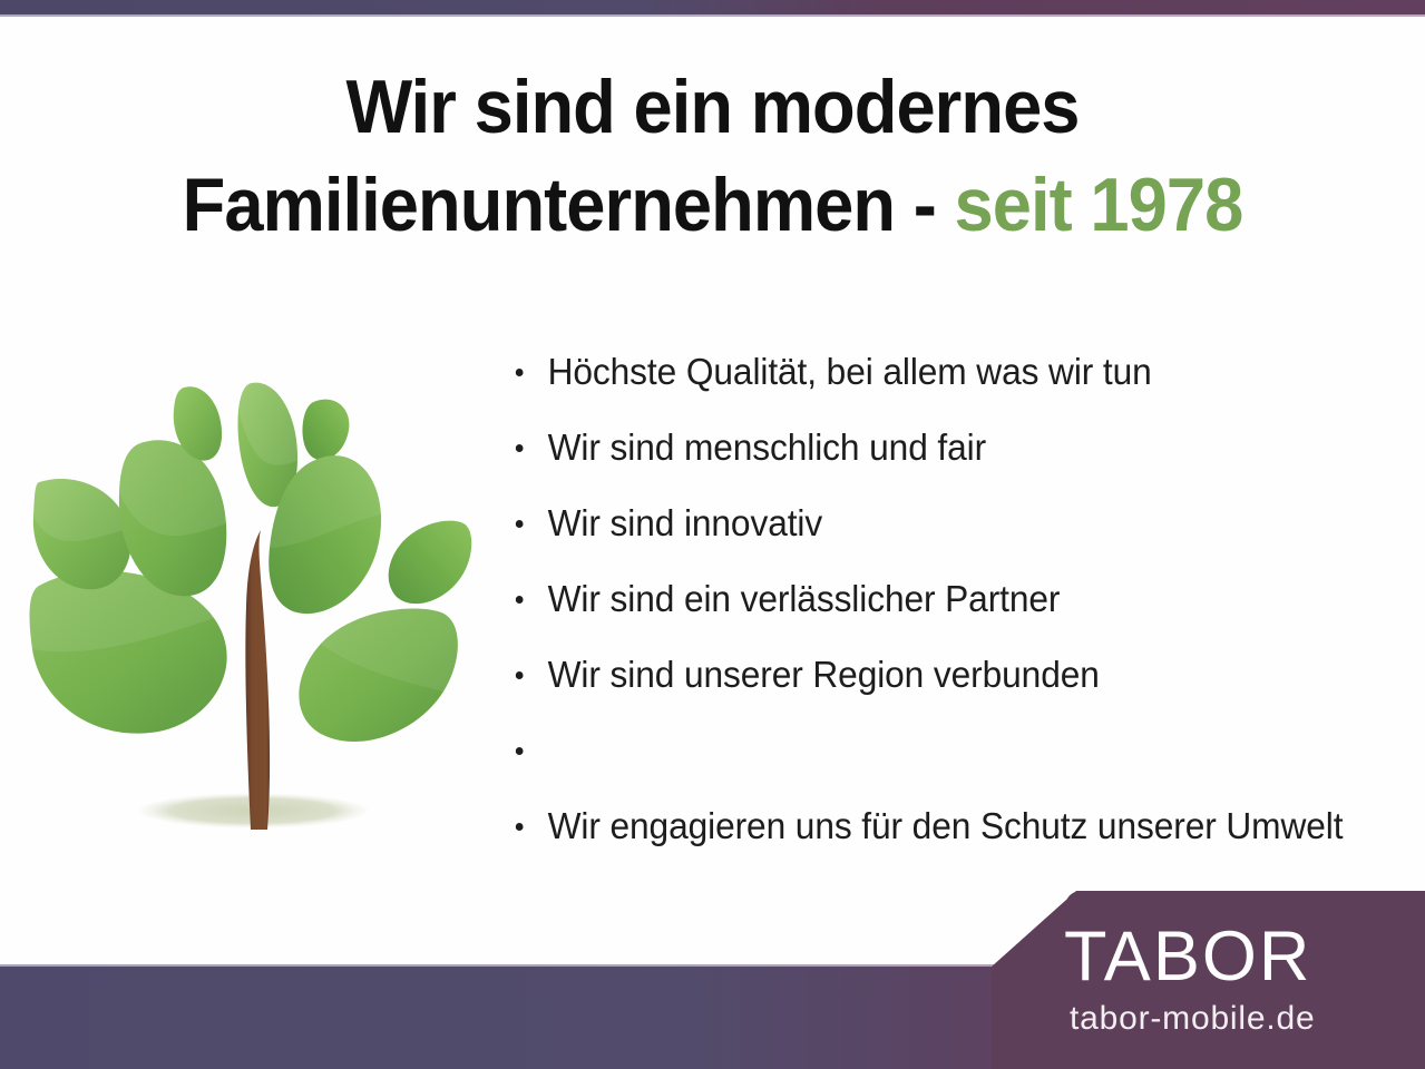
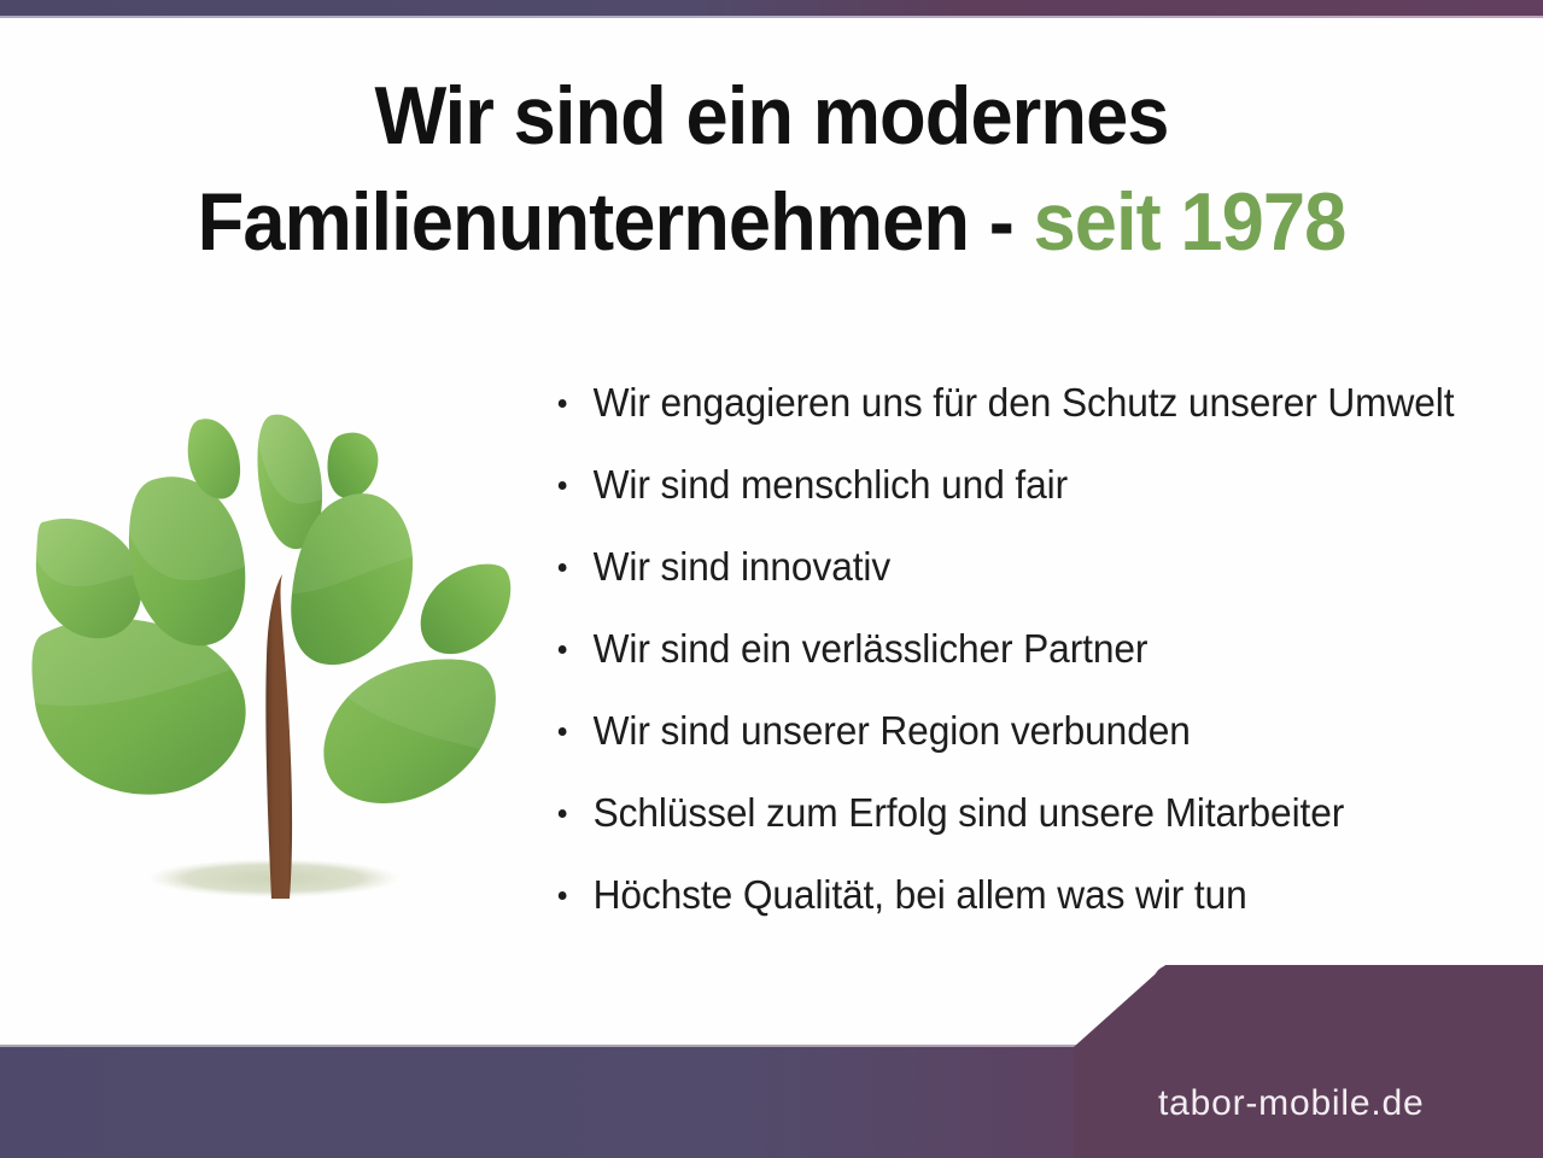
  Wir sind ein modernes
  Familienunternehmen - seit 1978
- Höchste Qualität, bei allem was wir tun
+ Wir engagieren uns für den Schutz unserer Umwelt
  Wir sind menschlich und fair
  Wir sind innovativ
  Wir sind ein verlässlicher Partner
  Wir sind unserer Region verbunden
+ Schlüssel zum Erfolg sind unsere Mitarbeiter
- Wir engagieren uns für den Schutz unserer Umwelt
+ Höchste Qualität, bei allem was wir tun
- TABOR
  tabor-mobile.de
